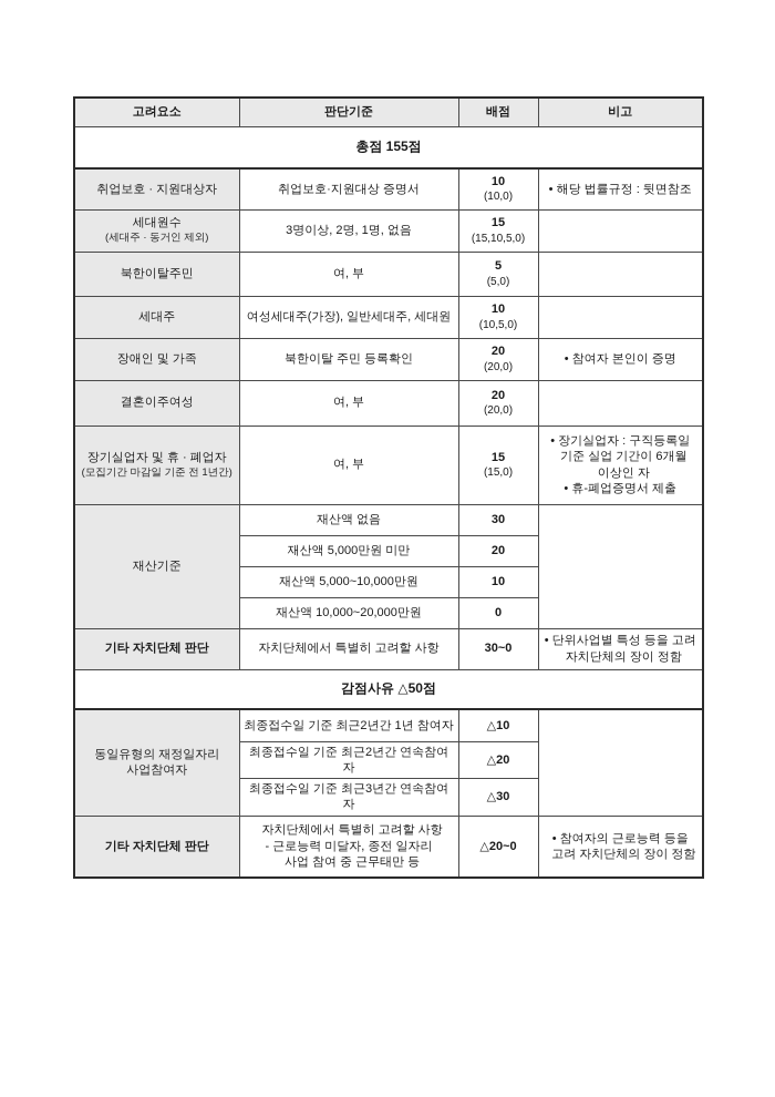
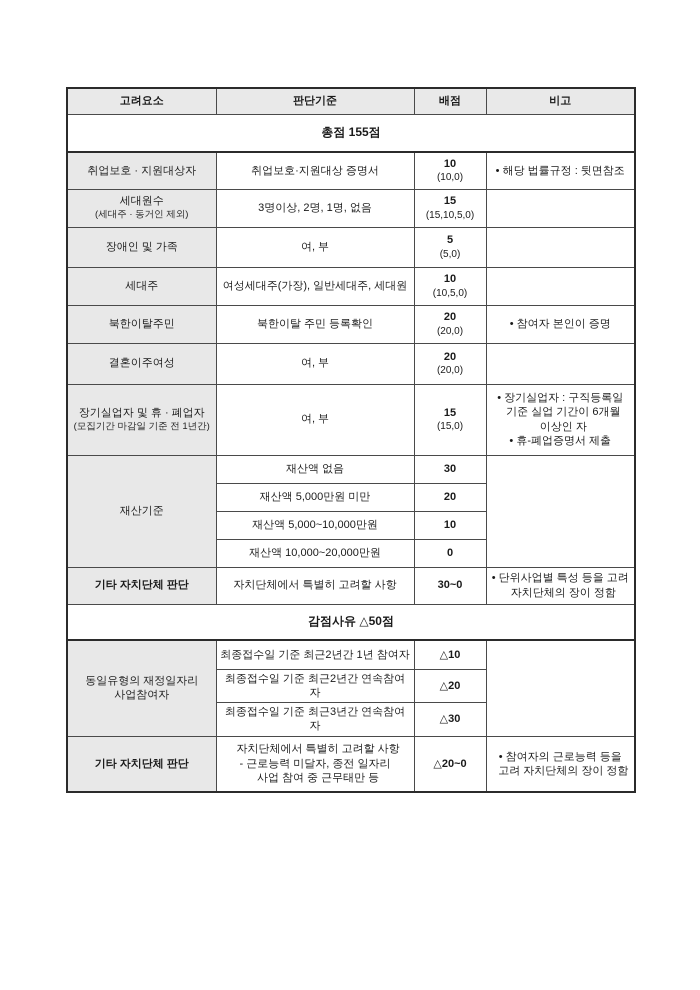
  고려요소	판단기준	배점	비고
  총점 155점
  취업보호 · 지원대상자	취업보호·지원대상 증명서	10 (10,0)	• 해당 법률규정 : 뒷면참조
  세대원수 (세대주 · 동거인 제외)	3명이상, 2명, 1명, 없음	15 (15,10,5,0)
- 북한이탈주민	여, 부	5 (5,0)
+ 장애인 및 가족	여, 부	5 (5,0)
  세대주	여성세대주(가장), 일반세대주, 세대원	10 (10,5,0)
- 장애인 및 가족	북한이탈 주민 등록확인	20 (20,0)	• 참여자 본인이 증명
+ 북한이탈주민	북한이탈 주민 등록확인	20 (20,0)	• 참여자 본인이 증명
  결혼이주여성	여, 부	20 (20,0)
  장기실업자 및 휴 · 폐업자 (모집기간 마감일 기준 전 1년간)	여, 부	15 (15,0)	• 장기실업자 : 구직등록일 기준 실업 기간이 6개월 이상인 자 • 휴-폐업증명서 제출
  재산기준	재산액 없음	30
  재산액 5,000만원 미만	20
  재산액 5,000~10,000만원	10
  재산액 10,000~20,000만원	0
  기타 자치단체 판단	자치단체에서 특별히 고려할 사항	30~0	• 단위사업별 특성 등을 고려 자치단체의 장이 정함
  감점사유 △50점
  동일유형의 재정일자리 사업참여자	최종접수일 기준 최근2년간 1년 참여자	△10
  최종접수일 기준 최근2년간 연속참여자	△20
  최종접수일 기준 최근3년간 연속참여자	△30
  기타 자치단체 판단	자치단체에서 특별히 고려할 사항 - 근로능력 미달자, 종전 일자리 사업 참여 중 근무태만 등	△20~0	• 참여자의 근로능력 등을 고려 자치단체의 장이 정함
